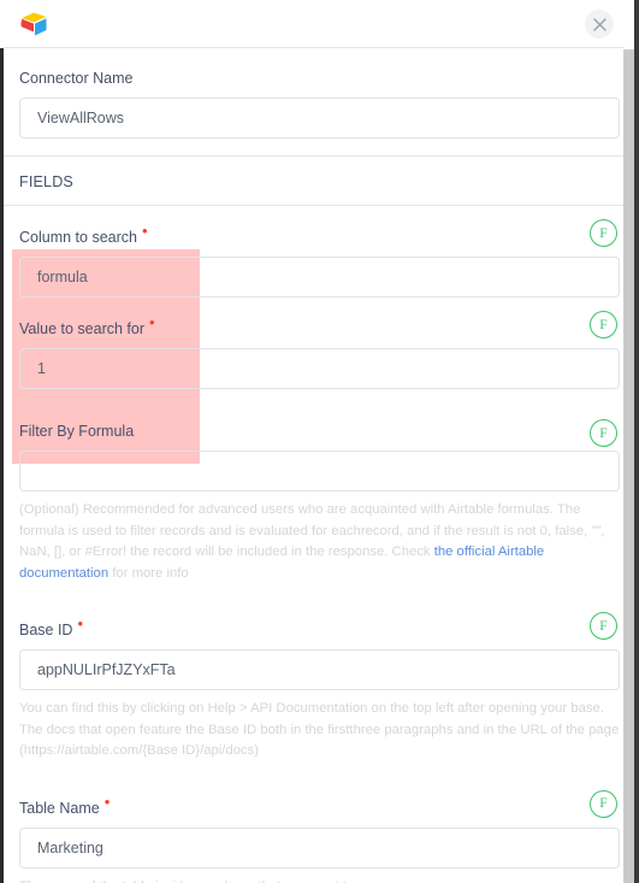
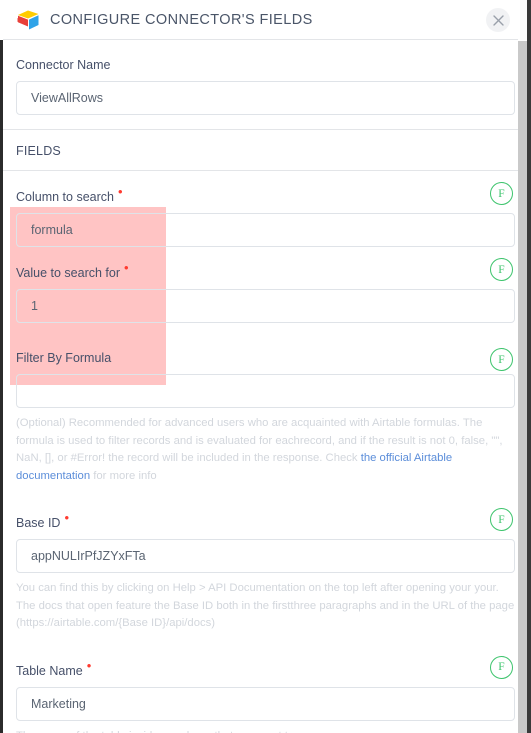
+ CONFIGURE CONNECTOR'S FIELDS
  Connector Name ViewAllRows
  FIELDS
  Column to search •
  F
  formula
  Value to search for •
  F
  1
  Filter By Formula
  F
  (Optional) Recommended for advanced users who are acquainted with Airtable formulas. The formula is used to filter records and is evaluated for eachrecord, and if the result is not 0, false, "", NaN, [], or #Error! the record will be included in the response. Check the official Airtable documentation for more info
  Base ID •
  F
  appNULIrPfJZYxFTa
- You can find this by clicking on Help > API Documentation on the top left after opening your base. The docs that open feature the Base ID both in the firstthree paragraphs and in the URL of the page (https://airtable.com/{Base ID}/api/docs)
+ You can find this by clicking on Help > API Documentation on the top left after opening your your. The docs that open feature the Base ID both in the firstthree paragraphs and in the URL of the page (https://airtable.com/{Base ID}/api/docs)
  Table Name •
  F
  Marketing
